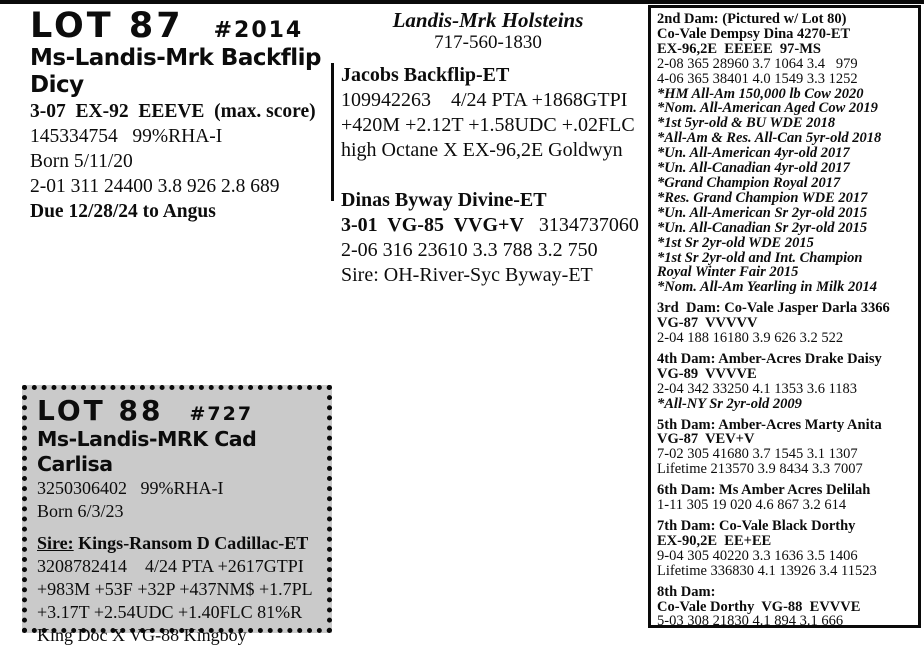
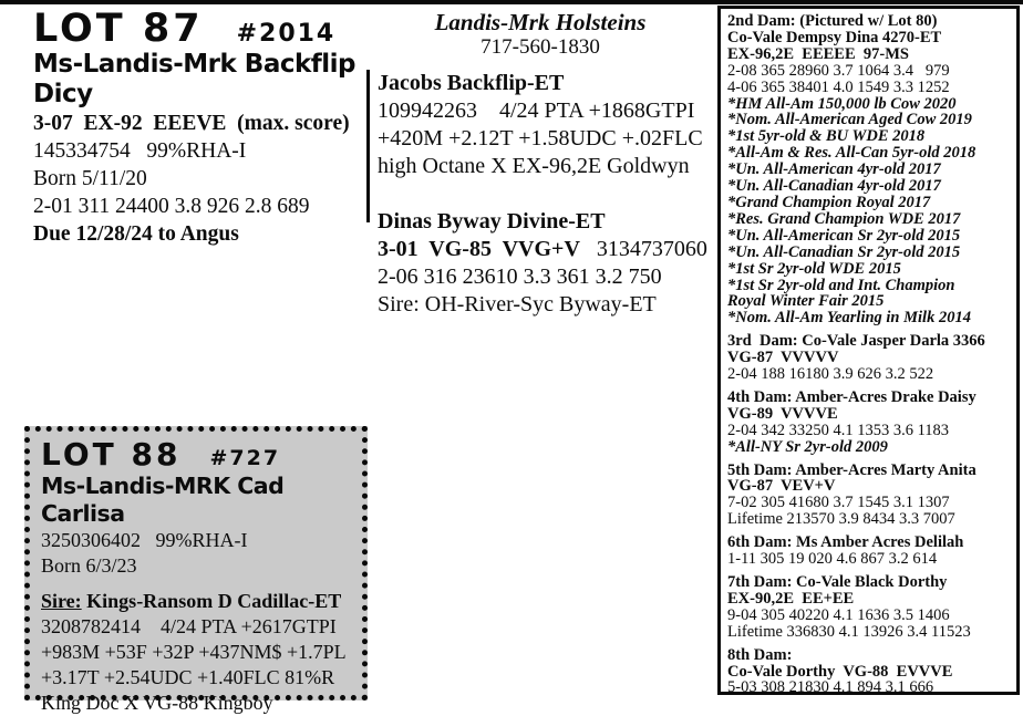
  LOT 87
  #2014
  Ms-Landis-Mrk Backflip Dicy
  3-07 EX-92 EEEVE (max. score)
  145334754 99%RHA-I
  Born 5/11/20
  2-01 311 24400 3.8 926 2.8 689
  Due 12/28/24 to Angus
  Landis-Mrk Holsteins
  717-560-1830
  Jacobs Backflip-ET
  109942263 4/24 PTA +1868GTPI
  +420M +2.12T +1.58UDC +.02FLC
  high Octane X EX-96,2E Goldwyn
  Dinas Byway Divine-ET
  3-01 VG-85 VVG+V 3134737060
- 2-06 316 23610 3.3 788 3.2 750
+ 2-06 316 23610 3.3 361 3.2 750
  Sire: OH-River-Syc Byway-ET
  LOT 88
  #727
  Ms-Landis-MRK Cad Carlisa
  3250306402 99%RHA-I
  Born 6/3/23
  Sire: Kings-Ransom D Cadillac-ET
  3208782414 4/24 PTA +2617GTPI
  +983M +53F +32P +437NM$ +1.7PL
  +3.17T +2.54UDC +1.40FLC 81%R
  King Doc X VG-88 Kingboy
  2nd Dam: (Pictured w/ Lot 80)
  Co-Vale Dempsy Dina 4270-ET
  EX-96,2E EEEEE 97-MS
  2-08 365 28960 3.7 1064 3.4 979
  4-06 365 38401 4.0 1549 3.3 1252
  *HM All-Am 150,000 lb Cow 2020
  *Nom. All-American Aged Cow 2019
  *1st 5yr-old & BU WDE 2018
  *All-Am & Res. All-Can 5yr-old 2018
  *Un. All-American 4yr-old 2017
  *Un. All-Canadian 4yr-old 2017
  *Grand Champion Royal 2017
  *Res. Grand Champion WDE 2017
  *Un. All-American Sr 2yr-old 2015
  *Un. All-Canadian Sr 2yr-old 2015
  *1st Sr 2yr-old WDE 2015
  *1st Sr 2yr-old and Int. Champion
  Royal Winter Fair 2015
  *Nom. All-Am Yearling in Milk 2014
  3rd Dam: Co-Vale Jasper Darla 3366
  VG-87 VVVVV
  2-04 188 16180 3.9 626 3.2 522
  4th Dam: Amber-Acres Drake Daisy
  VG-89 VVVVE
  2-04 342 33250 4.1 1353 3.6 1183
  *All-NY Sr 2yr-old 2009
  5th Dam: Amber-Acres Marty Anita
  VG-87 VEV+V
  7-02 305 41680 3.7 1545 3.1 1307
  Lifetime 213570 3.9 8434 3.3 7007
  6th Dam: Ms Amber Acres Delilah
  1-11 305 19 020 4.6 867 3.2 614
  7th Dam: Co-Vale Black Dorthy
  EX-90,2E EE+EE
- 9-04 305 40220 3.3 1636 3.5 1406
+ 9-04 305 40220 4.1 1636 3.5 1406
  Lifetime 336830 4.1 13926 3.4 11523
  8th Dam:
  Co-Vale Dorthy VG-88 EVVVE
  5-03 308 21830 4.1 894 3.1 666
